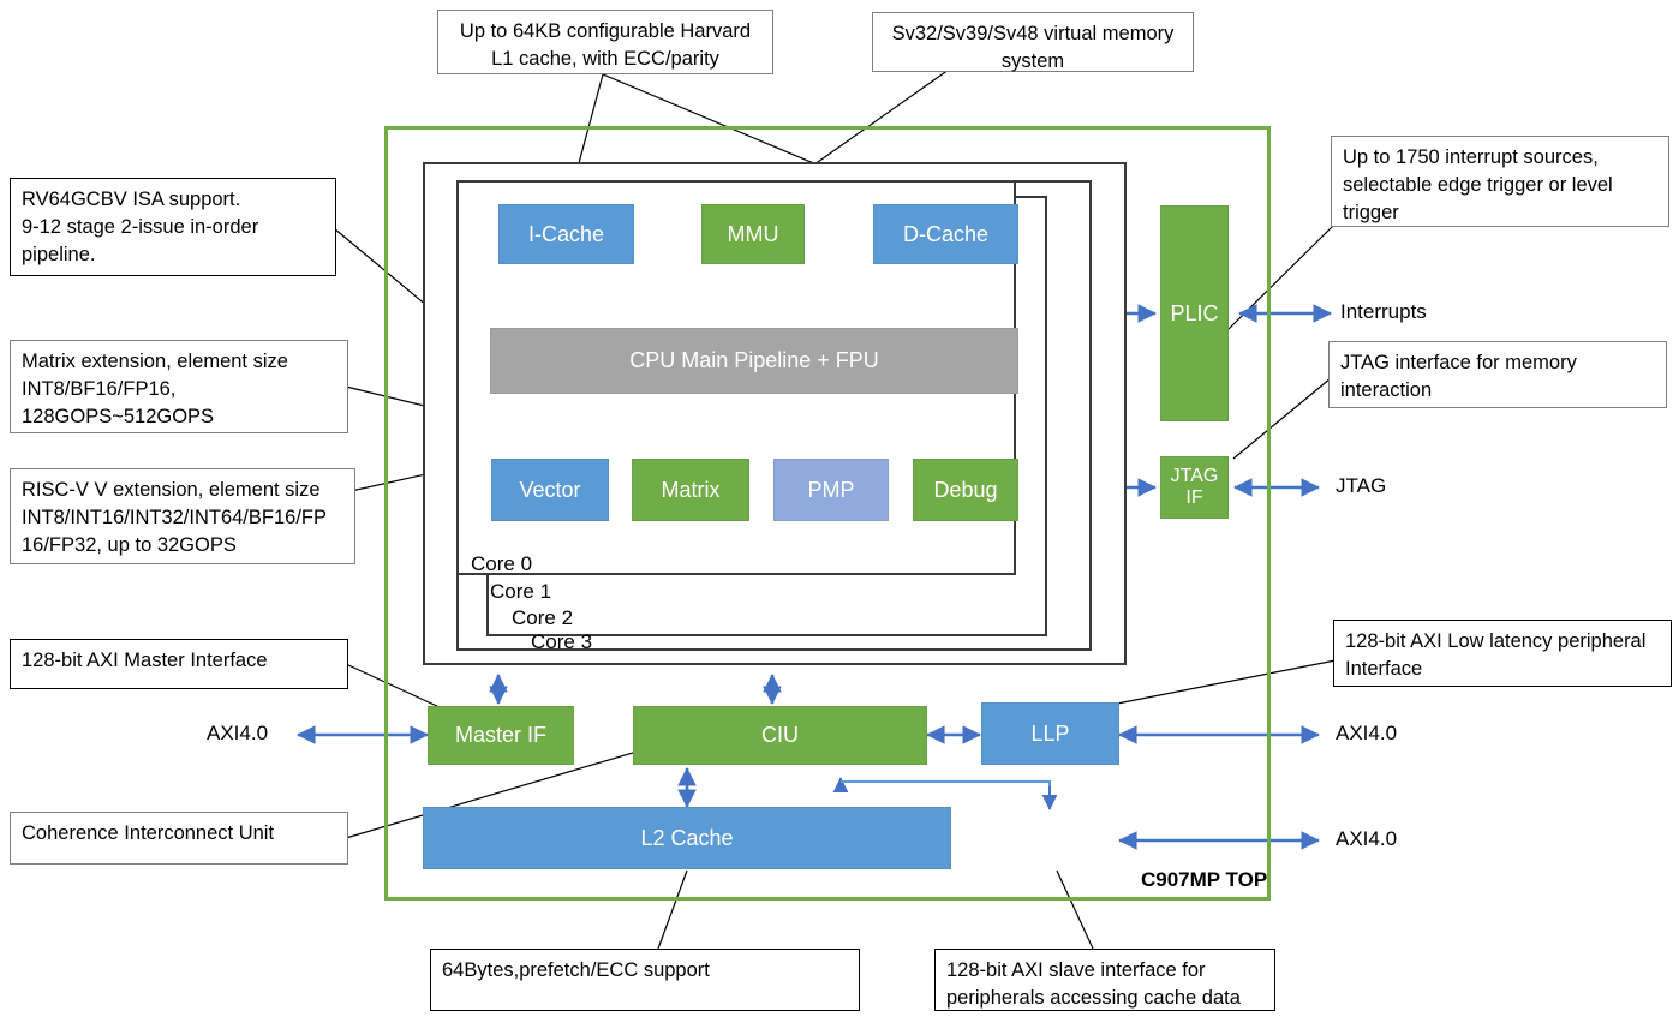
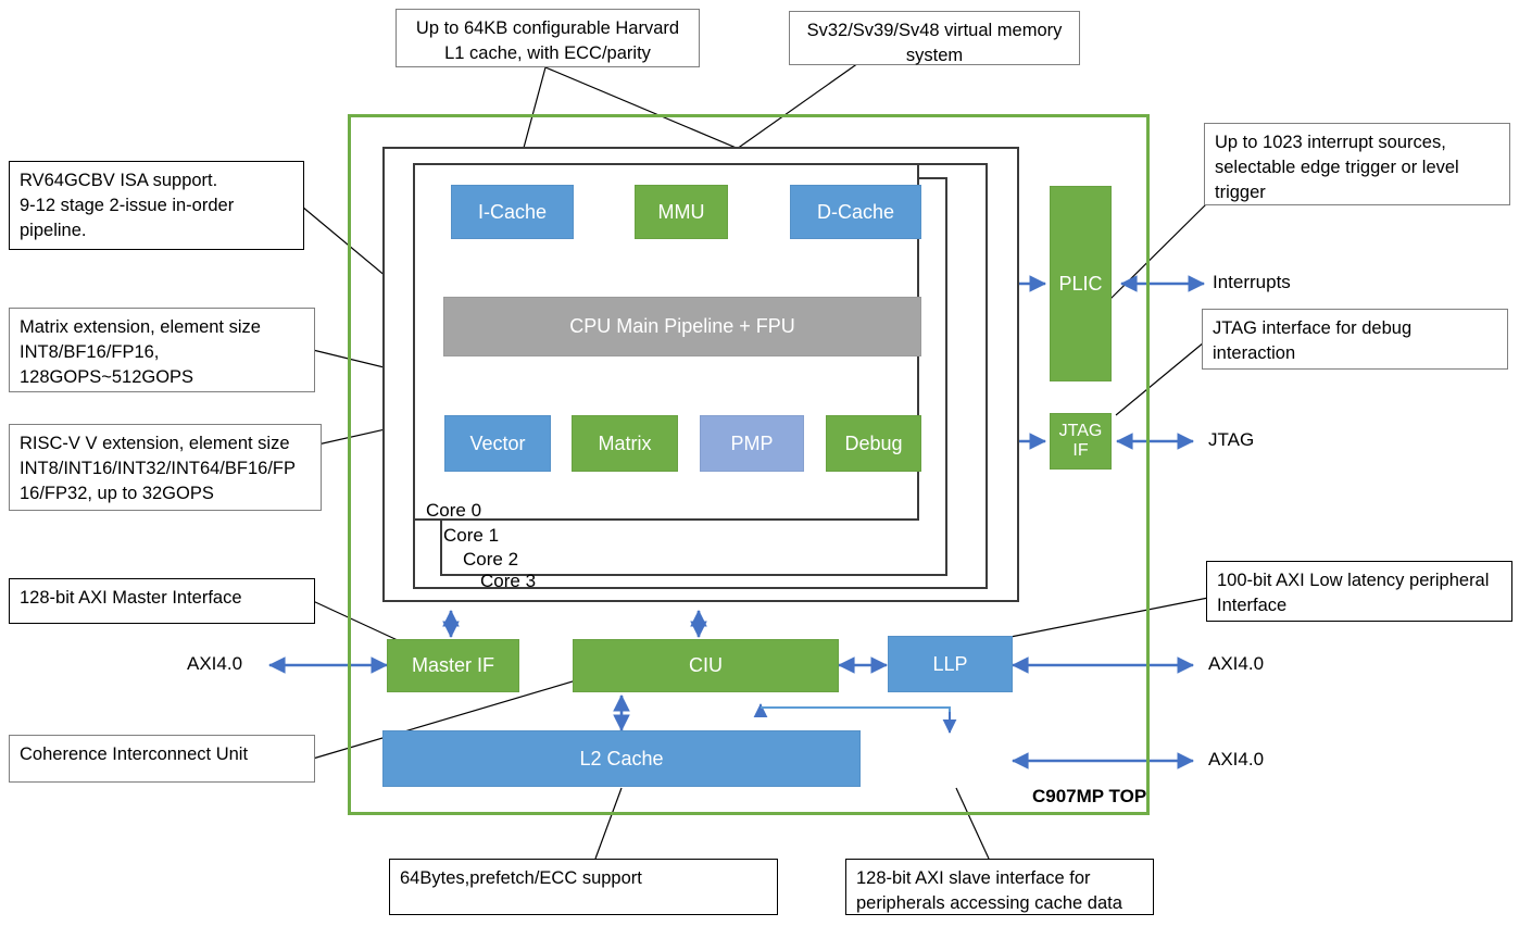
  C907MP TOP
  Core 0
  Core 1
  Core 2
  Core 3
  I-Cache
  MMU
  D-Cache
  CPU Main Pipeline + FPU
  Vector
  Matrix
  PMP
  Debug
  PLIC
  JTAG
  IF
  Master IF
  CIU
  LLP
  L2 Cache
  Interrupts
  JTAG
  AXI4.0
  AXI4.0
  AXI4.0
  Up to 64KB configurable Harvard L1 cache, with ECC/parity
  Sv32/Sv39/Sv48 virtual memory system
- Up to 1750 interrupt sources, selectable edge trigger or level trigger
+ Up to 1023 interrupt sources, selectable edge trigger or level trigger
  RV64GCBV ISA support.
  9-12 stage 2-issue in-order
  pipeline.
  Matrix extension, element size
  INT8/BF16/FP16,
  128GOPS~512GOPS
  RISC-V V extension, element size
  INT8/INT16/INT32/INT64/BF16/FP
  16/FP32, up to 32GOPS
- JTAG interface for memory interaction
+ JTAG interface for debug interaction
  128-bit AXI Master Interface
  Coherence Interconnect Unit
- 128-bit AXI Low latency peripheral Interface
+ 100-bit AXI Low latency peripheral Interface
  64Bytes,prefetch/ECC support
  128-bit AXI slave interface for
  peripherals accessing cache data
